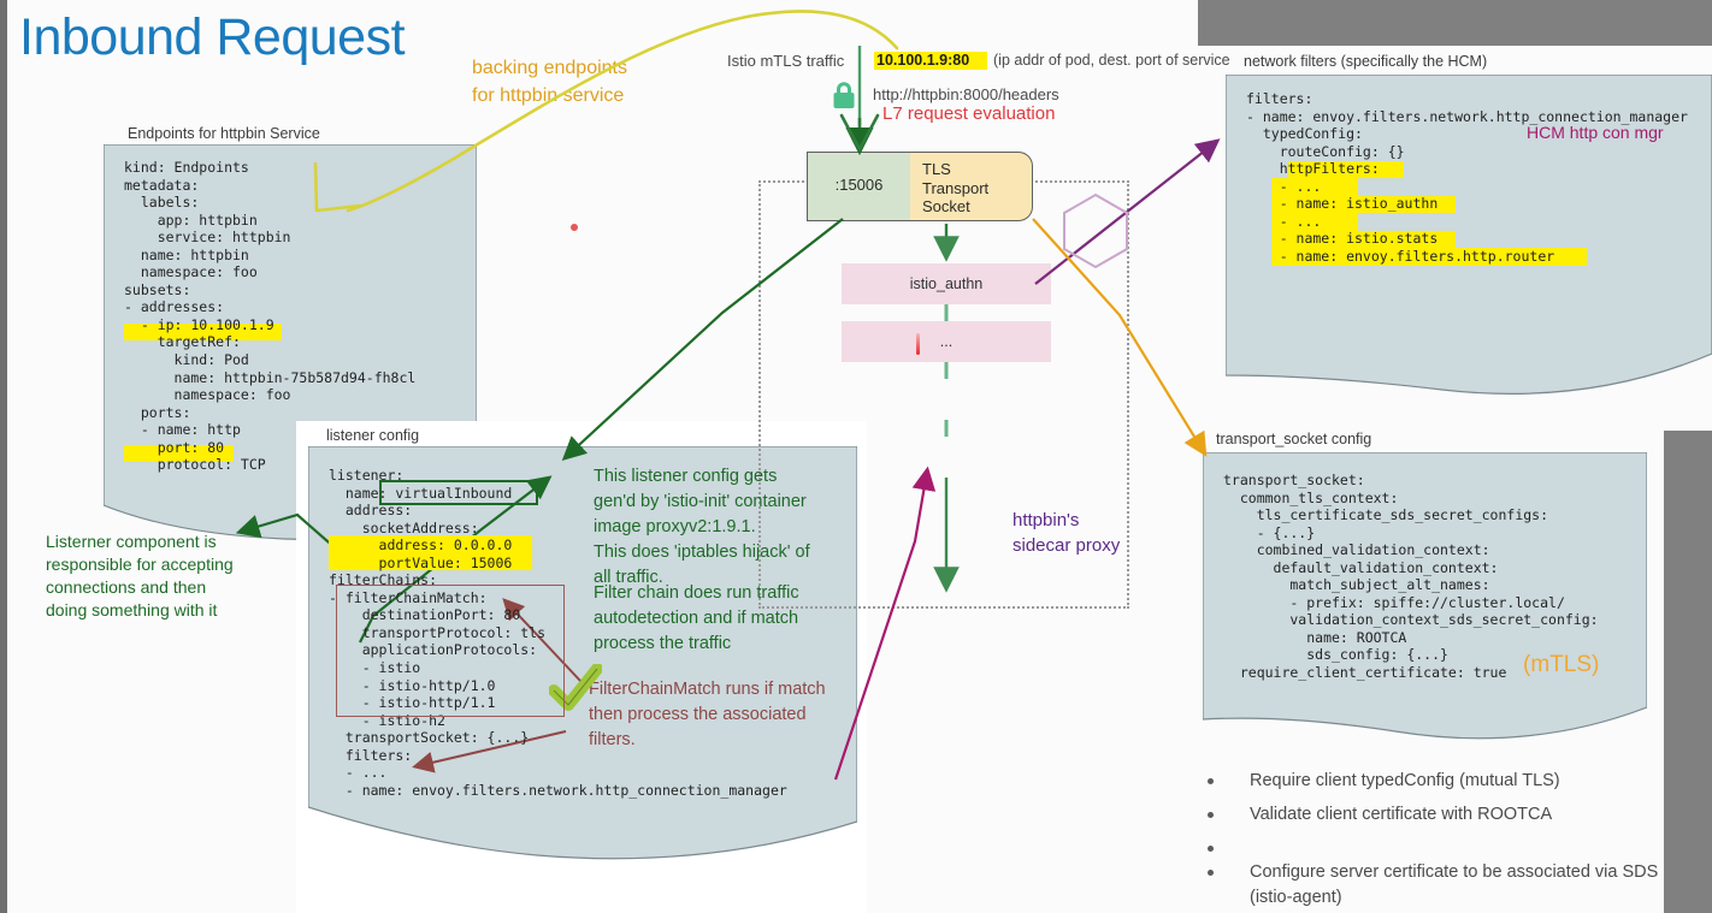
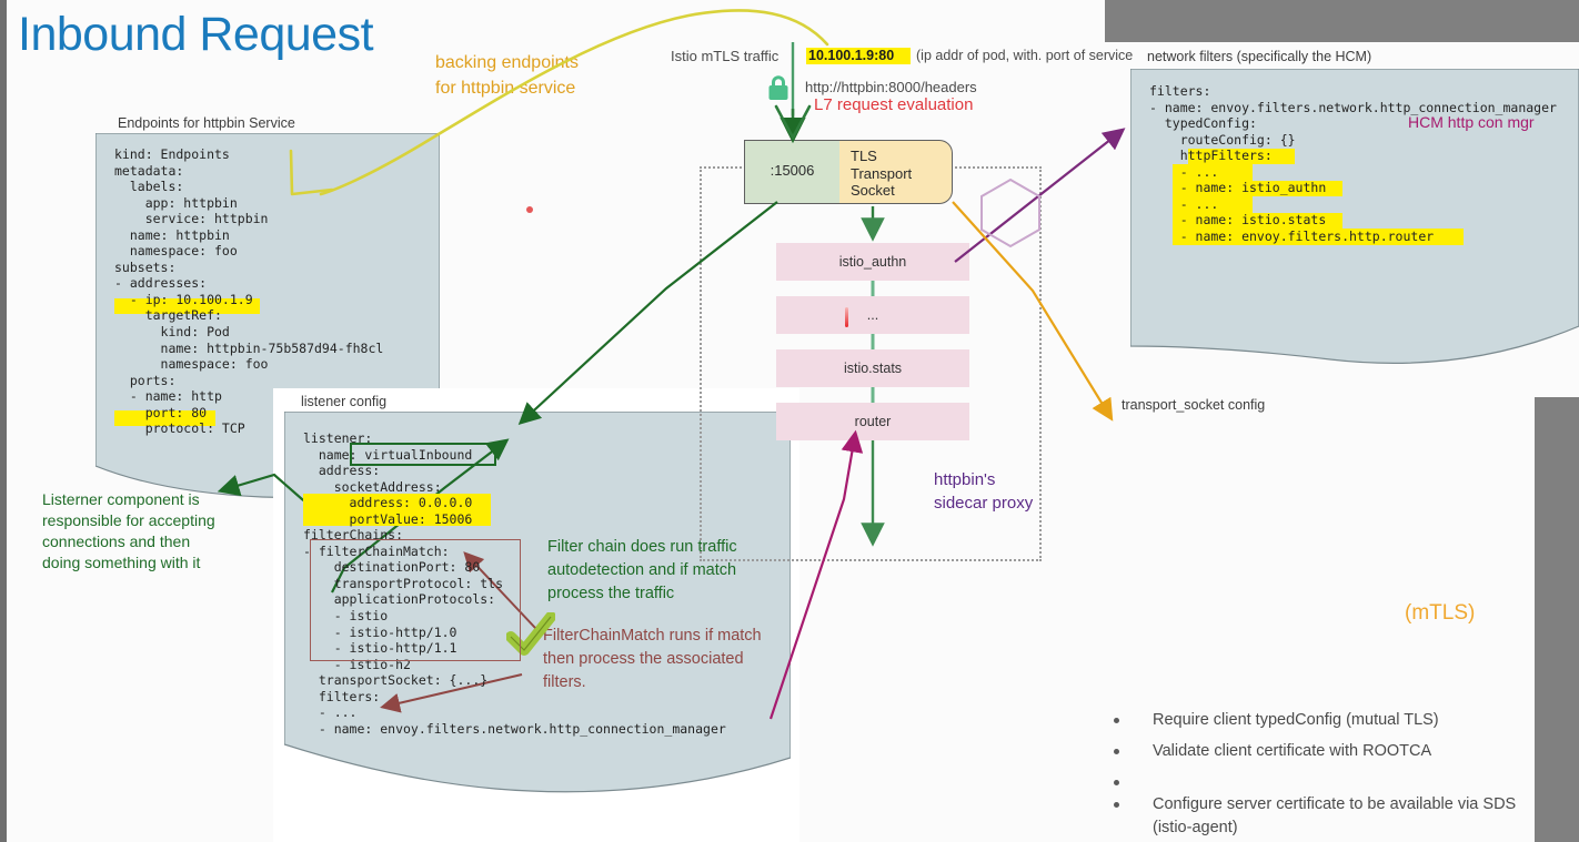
  Inbound Request
  Endpoints for httpbin Service
  kind: Endpoints
  metadata:
  labels:
  app: httpbin
  service: httpbin
  name: httpbin
  namespace: foo
  subsets:
  - addresses:
  - ip: 10.100.1.9
  targetRef:
  kind: Pod
  name: httpbin-75b587d94-fh8cl
  namespace: foo
  ports:
  - name: http
  port: 80
  protocol: TCP
  listener config
  listener:
  name: virtualInbound
  address:
  socketAddress:
  address: 0.0.0.0
  portValue: 15006
  filterChains:
  - filterChainMatch:
  destinationPort: 80
  transportProtocol: tls
  applicationProtocols:
  - istio
  - istio-http/1.0
  - istio-http/1.1
  - istio-h2
  transportSocket: {...}
  filters:
  - ...
  - name: envoy.filters.network.http_connection_manager
  network filters (specifically the HCM)
  filters:
  - name: envoy.filters.network.http_connection_manager
  typedConfig:
  routeConfig: {}
  httpFilters:
  - ...
  - name: istio_authn
  - ...
  - name: istio.stats
  - name: envoy.filters.http.router
  HCM http con mgr
  transport_socket config
- transport_socket:
- common_tls_context:
- tls_certificate_sds_secret_configs:
- - {...}
- combined_validation_context:
- default_validation_context:
- match_subject_alt_names:
- - prefix: spiffe://cluster.local/
- validation_context_sds_secret_config:
- name: ROOTCA
- sds_config: {...}
- require_client_certificate: true
  (mTLS)
  Istio mTLS traffic
  10.100.1.9:80
- (ip addr of pod, dest. port of service
+ (ip addr of pod, with. port of service
  http://httpbin:8000/headers
  L7 request evaluation
  :15006
  TLS
  Transport
  Socket
  istio_authn
  ...
+ istio.stats
+ router
  httpbin's
  sidecar proxy
  backing endpoints
  for httpbin service
  Listerner component is
  responsible for accepting
  connections and then
  doing something with it
- This listener config gets
- gen'd by 'istio-init' container
- image proxyv2:1.9.1.
- This does 'iptables hijack' of
- all traffic.
  Filter chain does run traffic
  autodetection and if match
  process the traffic
  FilterChainMatch runs if match
  then process the associated
  filters.
  Require client typedConfig (mutual TLS)
  Validate client certificate with ROOTCA
- Configure server certificate to be associated via SDS (istio-agent)
+ Configure server certificate to be available via SDS (istio-agent)
